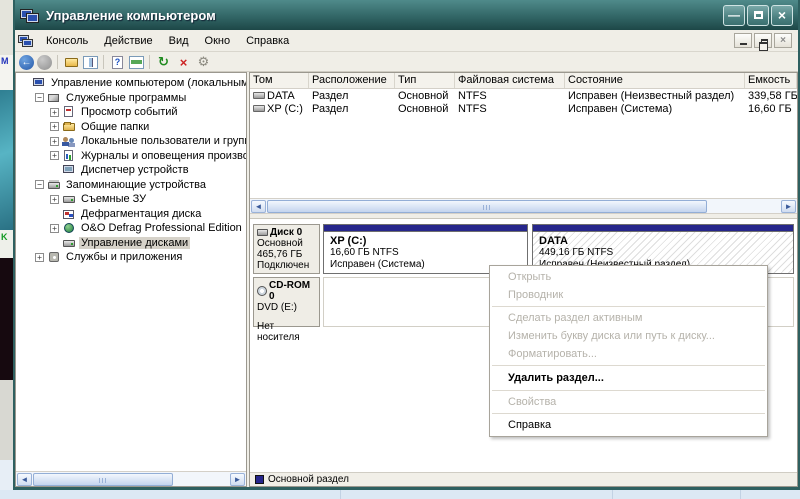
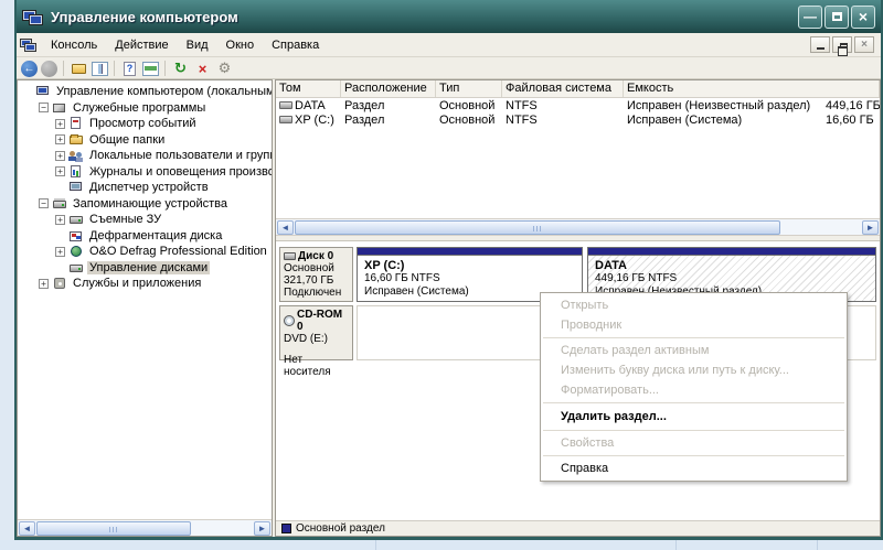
- M
- K
  Управление компьютером
  —
  ×
  Консоль Действие Вид Окно Справка
  ×
  ←
  ?
  ↻
  ×
  ⚙
  Управление компьютером (локальным
  −
  Служебные программы
  +
  Просмотр событий
  +
  Общие папки
  +
  Локальные пользователи и груп
  +
  Журналы и оповещения произво
  Диспетчер устройств
  −
  Запоминающие устройства
  +
  Съемные ЗУ
  Дефрагментация диска
  +
  O&O Defrag Professional Edition
  Управление дисками
  +
  Службы и приложения
  ◄
  ►
  Том
  Расположение
  Тип
  Файловая система
- Состояние
  Емкость
  DATA
  Раздел
  Основной
  NTFS
  Исправен (Неизвестный раздел)
- 339,58 ГБ
+ 449,16 ГБ
  XP (C:)
  Раздел
  Основной
  NTFS
  Исправен (Система)
  16,60 ГБ
  ◄
  ►
  Диск 0
  Основной
- 465,76 ГБ
+ 321,70 ГБ
  Подключен
  XP (C:)
  16,60 ГБ NTFS
  Исправен (Система)
  DATA
  449,16 ГБ NTFS
  CD-ROM 0
  DVD (E:)
  Нет носителя
  Основной раздел
  Открыть
  Проводник
  Сделать раздел активным
  Изменить букву диска или путь к диску...
  Форматировать...
  Удалить раздел...
  Свойства
  Справка
